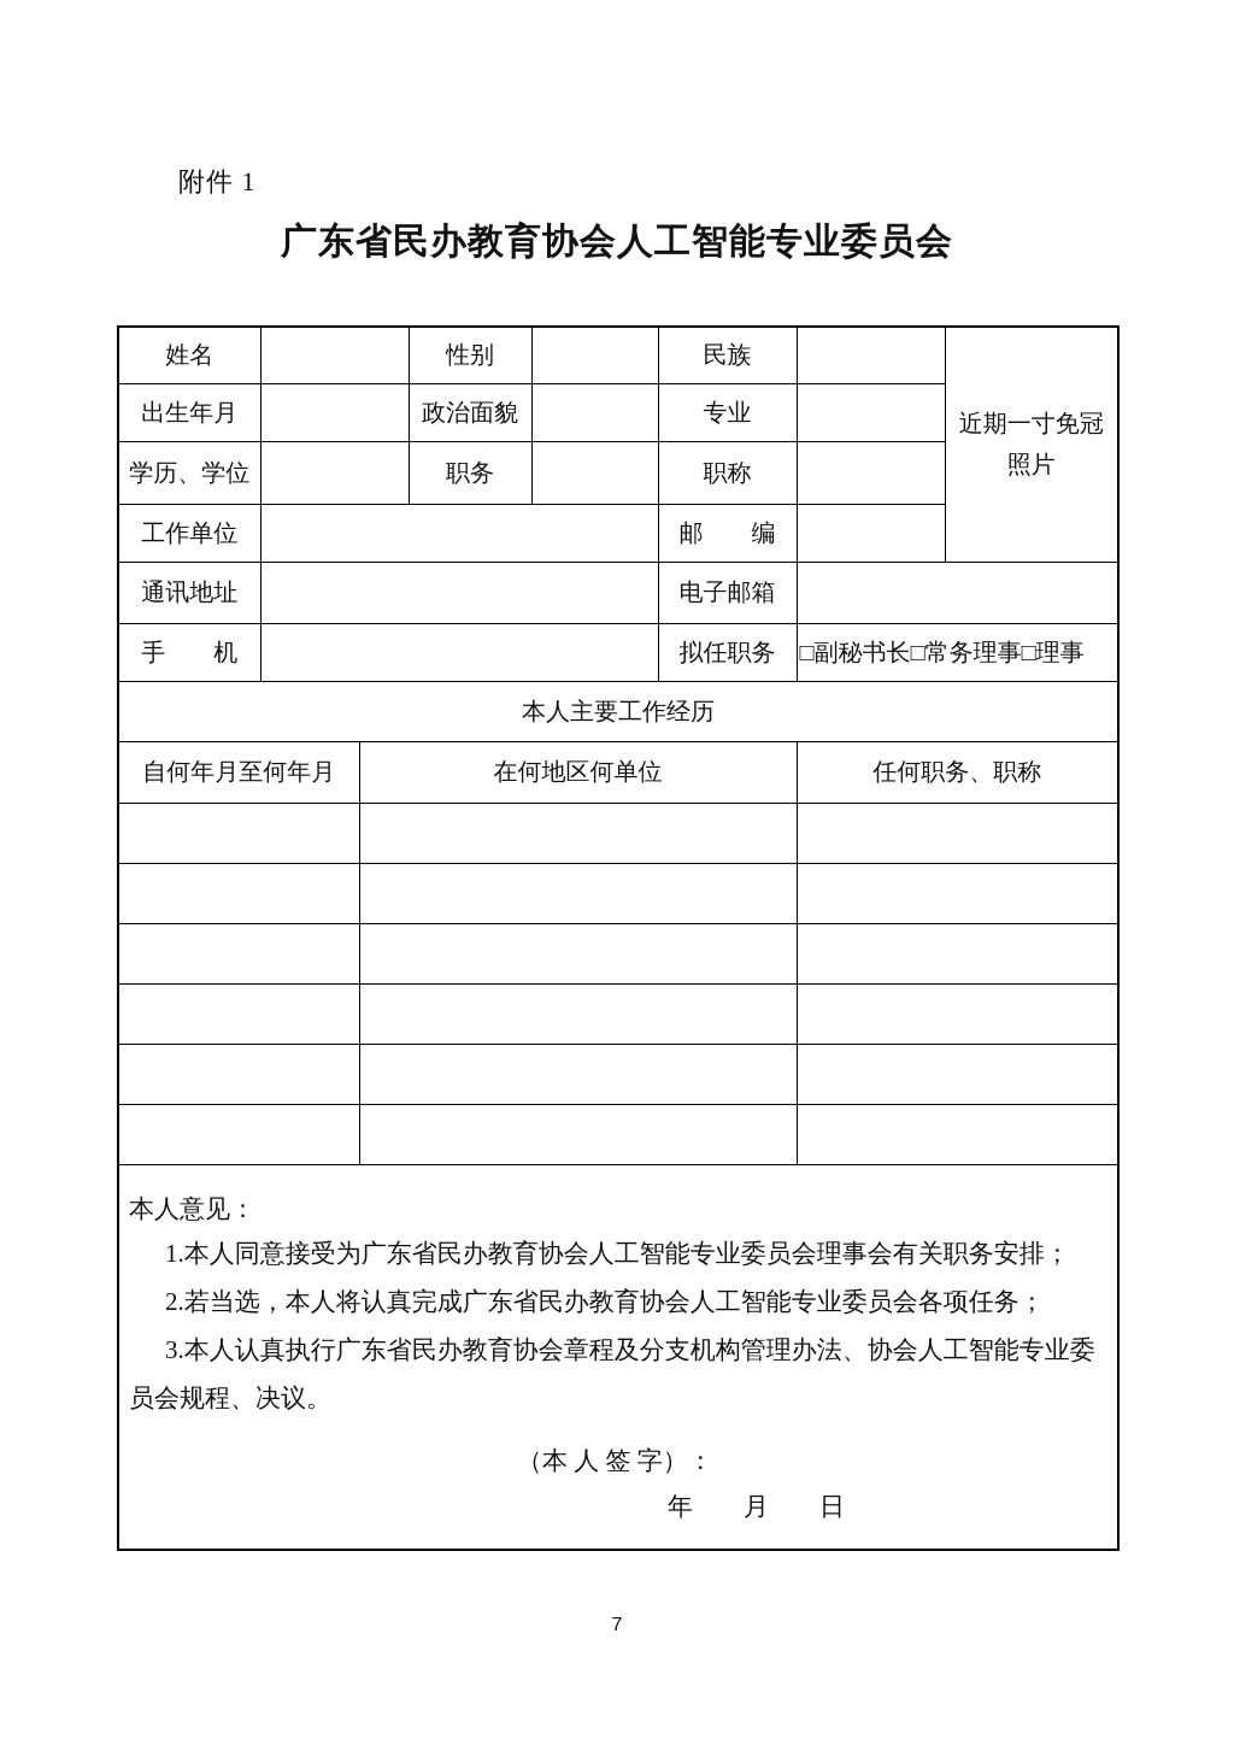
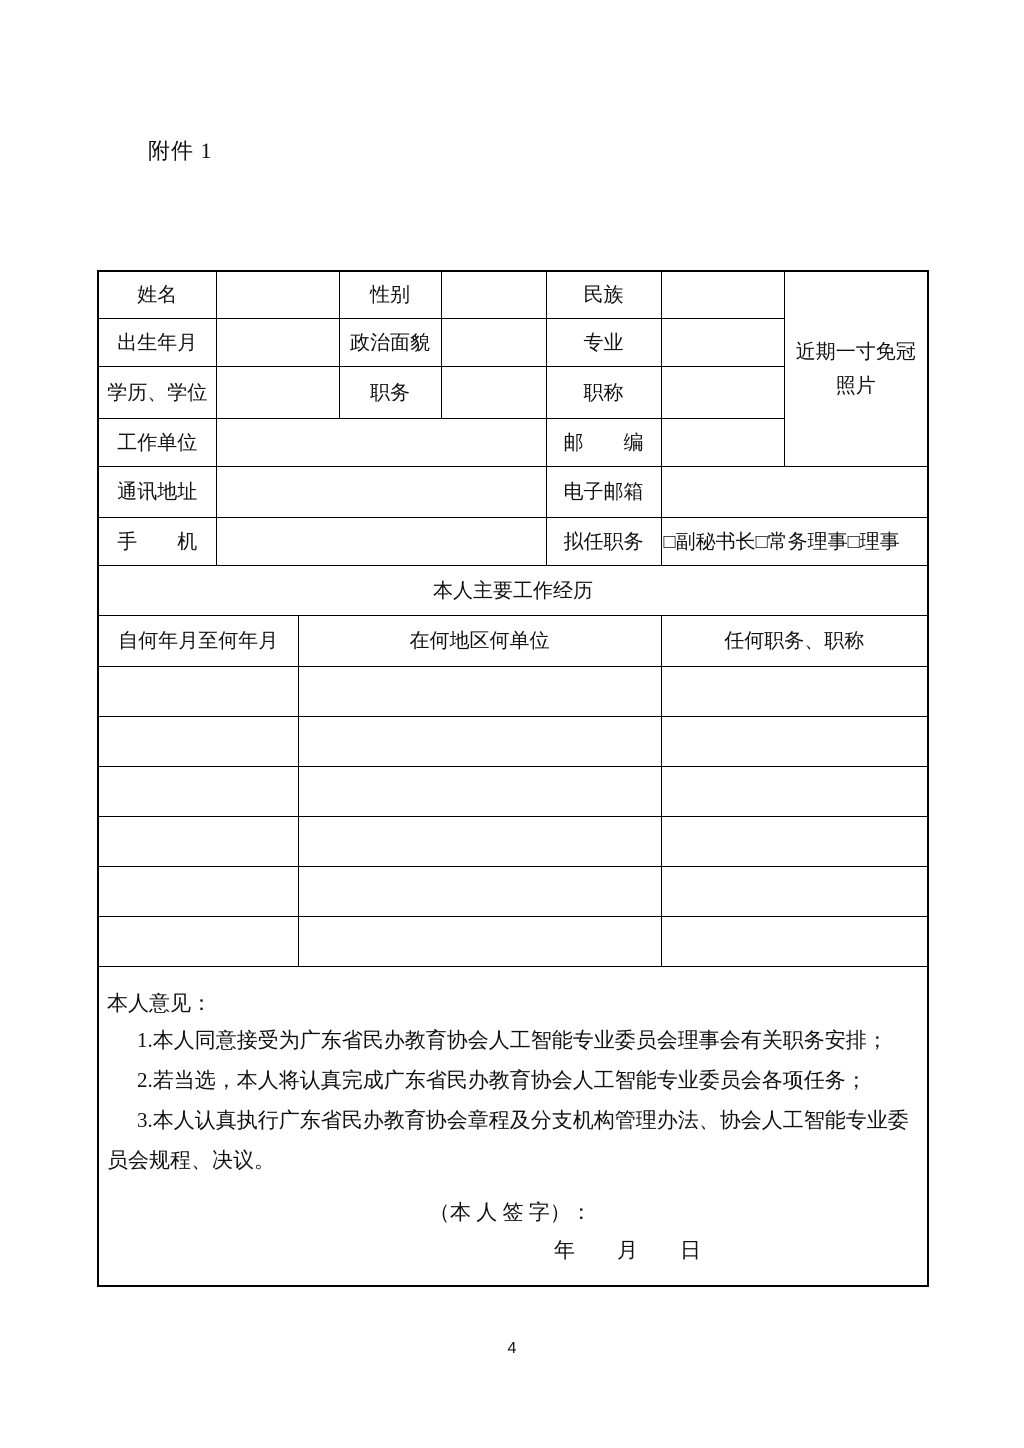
  附件 1
- 广东省民办教育协会人工智能专业委员会
  姓名		性别		民族		近期一寸免冠 照片
  出生年月		政治面貌		专业
  学历、学位		职务		职称
  工作单位		邮 编
  通讯地址		电子邮箱
  手 机		拟任职务	□副秘书长□常务理事□理事
  本人主要工作经历
  自何年月至何年月	在何地区何单位	任何职务、职称
  本人意见： 1.本人同意接受为广东省民办教育协会人工智能专业委员会理事会有关职务安排； 2.若当选，本人将认真完成广东省民办教育协会人工智能专业委员会各项任务； 3.本人认真执行广东省民办教育协会章程及分支机构管理办法、协会人工智能专业委员会规程、决议。 （本 人 签 字）： 年 月 日
- 7
+ 4
